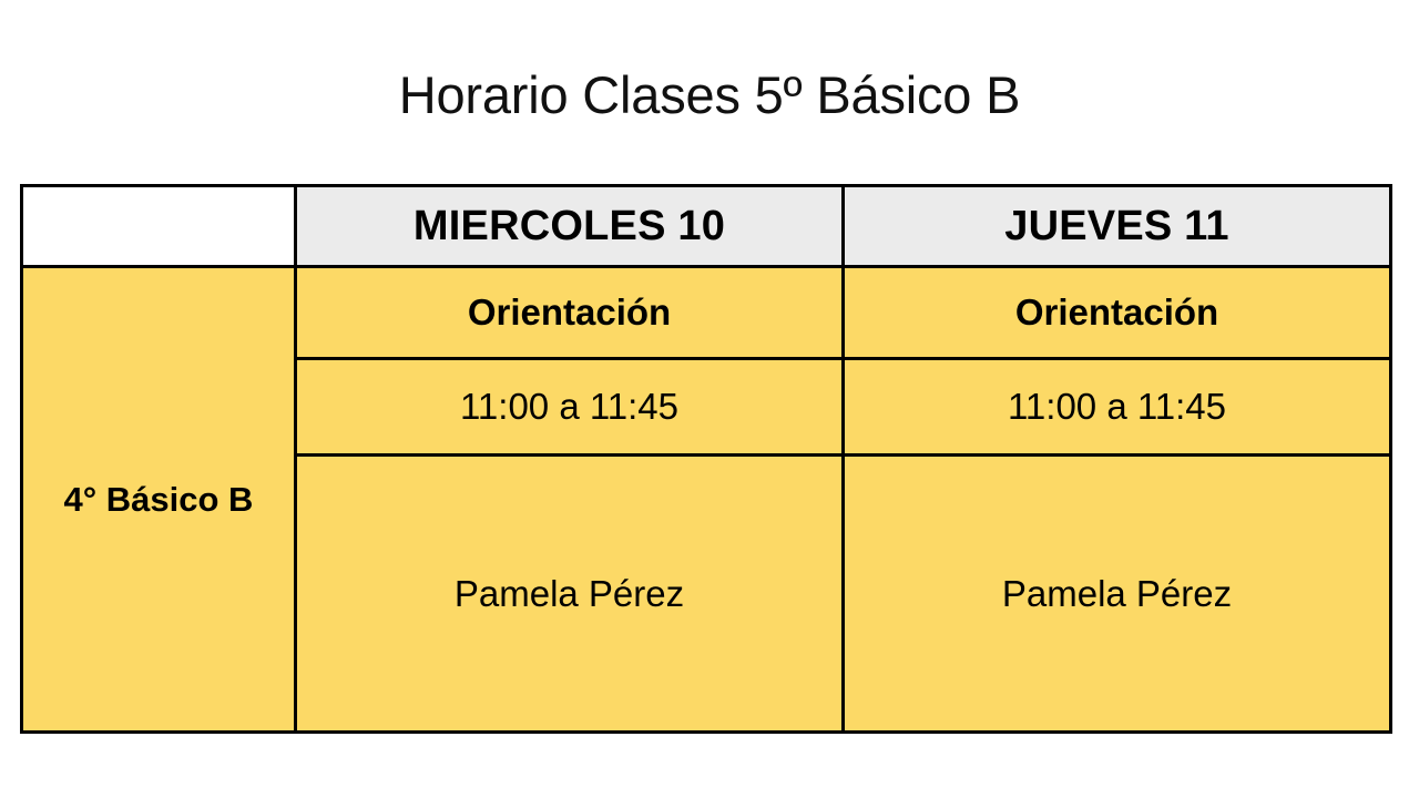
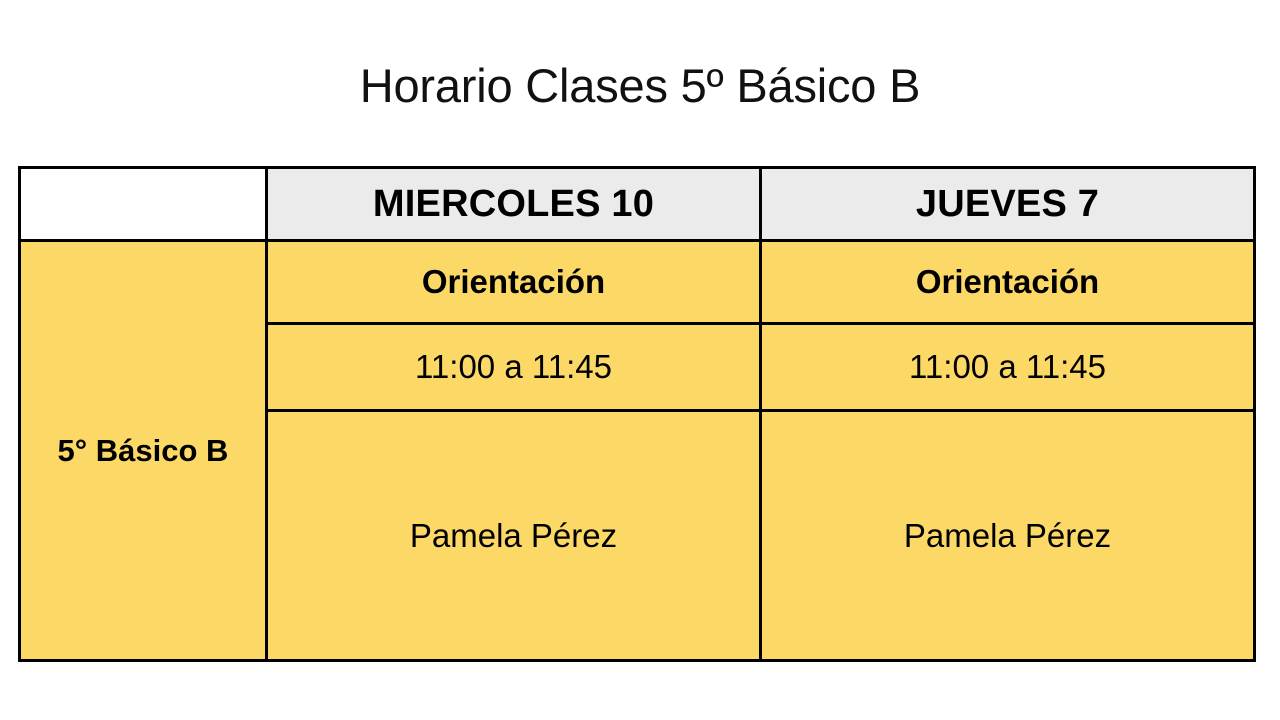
  Horario Clases 5º Básico B
- 	MIERCOLES 10	JUEVES 11
+ 	MIERCOLES 10	JUEVES 7
- 4° Básico B	Orientación	Orientación
+ 5° Básico B	Orientación	Orientación
  11:00 a 11:45	11:00 a 11:45
  Pamela Pérez	Pamela Pérez
